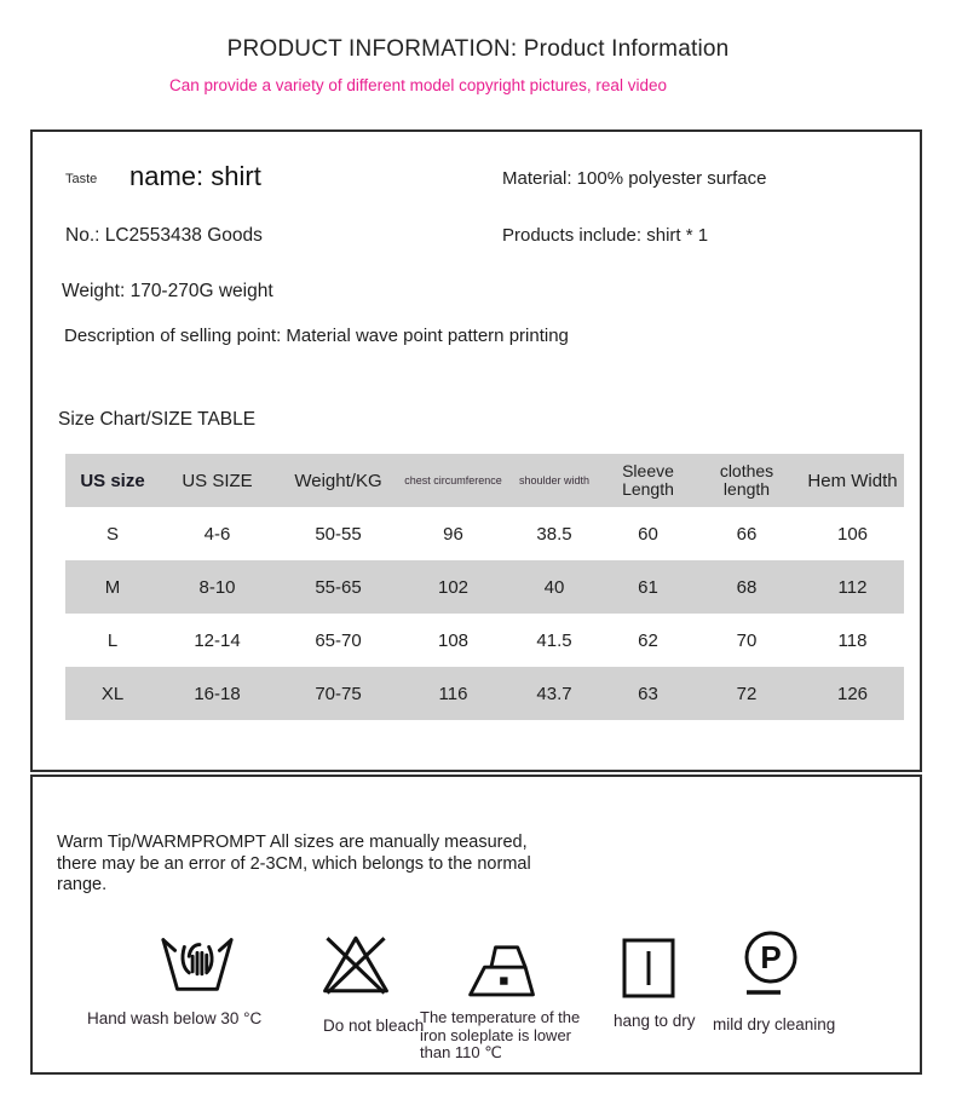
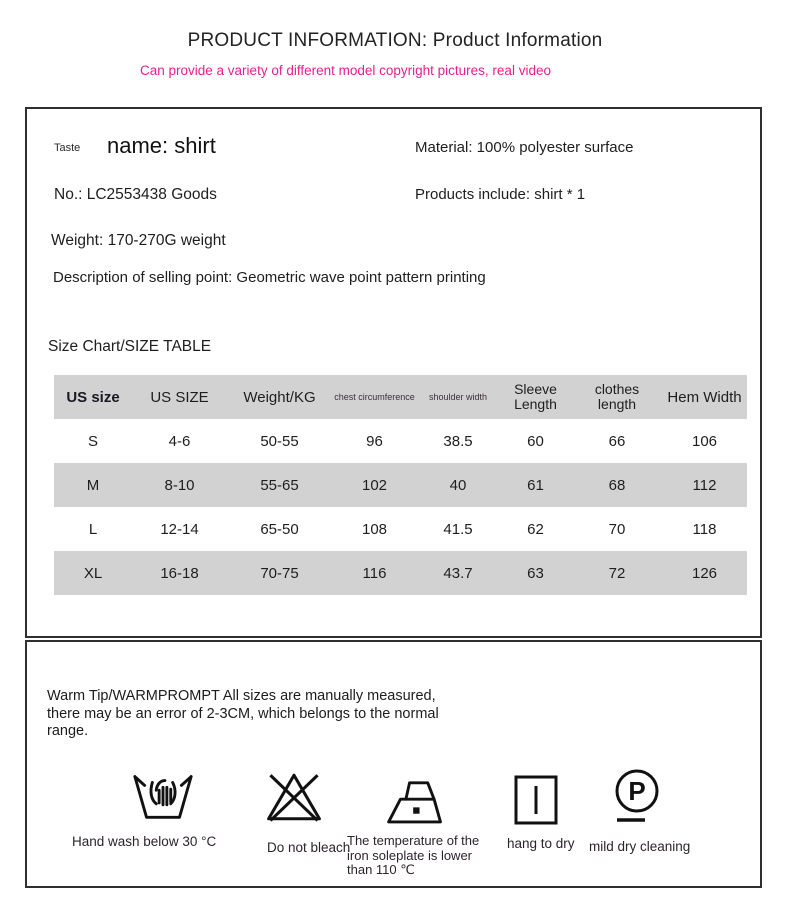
  PRODUCT INFORMATION: Product Information
  Can provide a variety of different model copyright pictures, real video
  Taste
  name: shirt
  Material: 100% polyester surface
  No.: LC2553438 Goods
  Products include: shirt * 1
  Weight: 170-270G weight
- Description of selling point: Material wave point pattern printing
+ Description of selling point: Geometric wave point pattern printing
  Size Chart/SIZE TABLE
  US size	US SIZE	Weight/KG	chest circumference	shoulder width	Sleeve Length	clothes length	Hem Width
  S	4-6	50-55	96	38.5	60	66	106
  M	8-10	55-65	102	40	61	68	112
- L	12-14	65-70	108	41.5	62	70	118
+ L	12-14	65-50	108	41.5	62	70	118
  XL	16-18	70-75	116	43.7	63	72	126
  Warm Tip/WARMPROMPT All sizes are manually measured, there may be an error of 2-3CM, which belongs to the normal range.
  P
  Hand wash below 30 °C
  Do not bleach
  The temperature of the iron soleplate is lower than 110 ℃
  hang to dry
  mild dry cleaning
